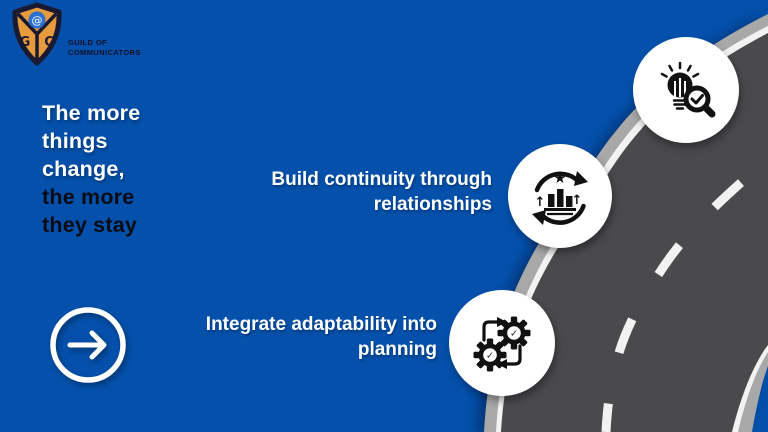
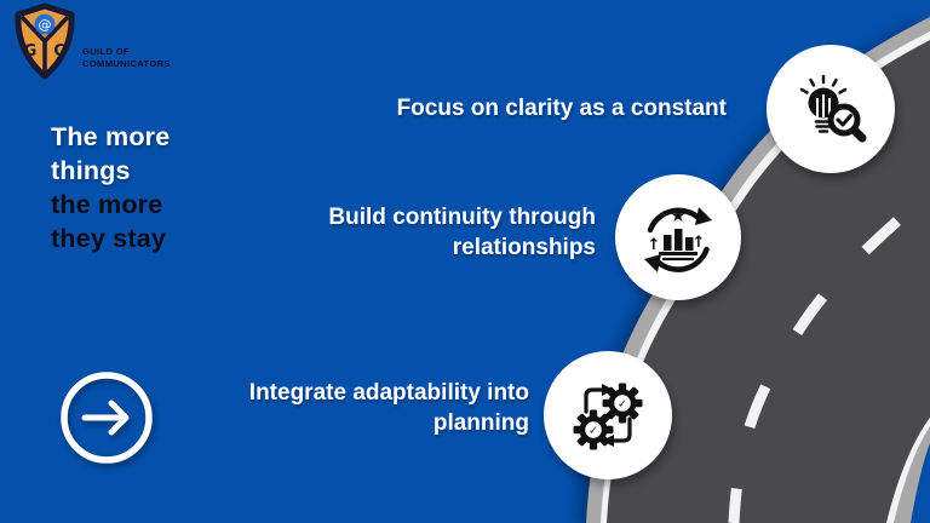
  @
  G
  C
  GUILD OF
  COMMUNICATORS
  The more
  things
- change,
  the more
  they stay
+ Focus on clarity as a constant
  Build continuity through
  relationships
  ★
  ↑
  ↑
  Integrate adaptability into
  planning
  ✓
  ✓
